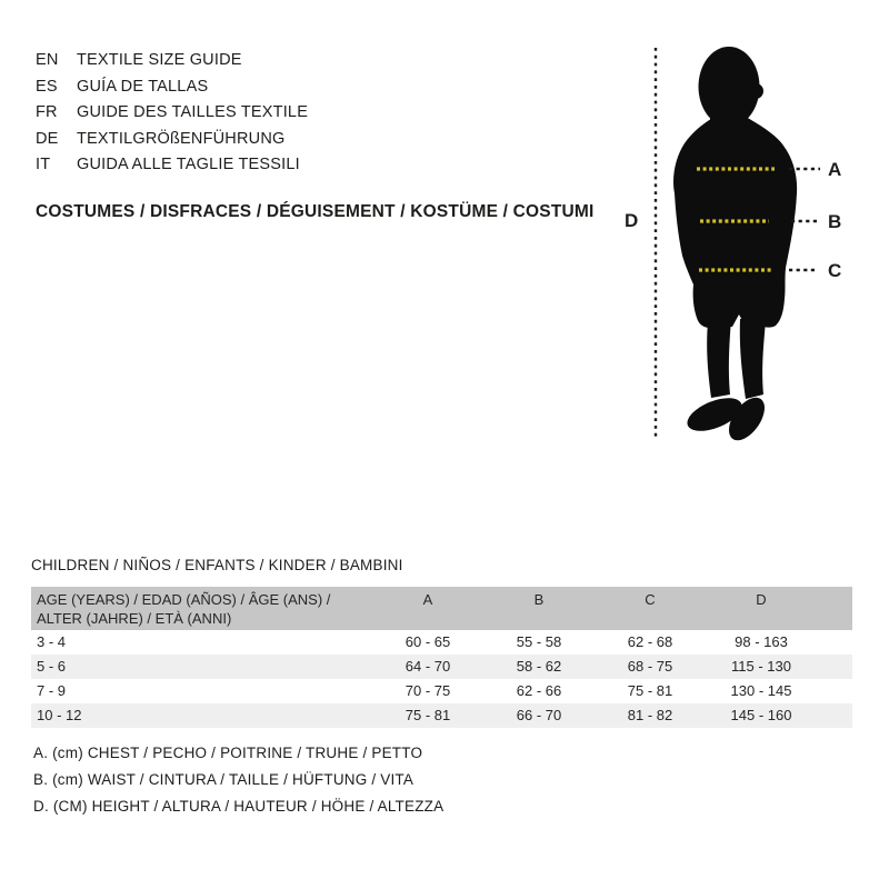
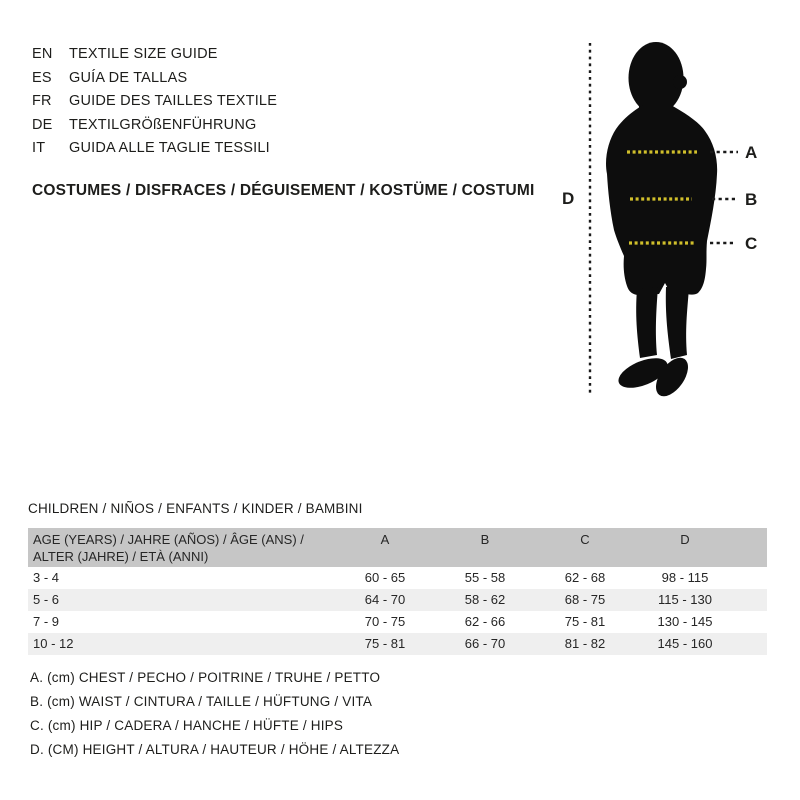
  EN
  TEXTILE SIZE GUIDE
  ES
  GUÍA DE TALLAS
  FR
  GUIDE DES TAILLES TEXTILE
  DE
  TEXTILGRÖßENFÜHRUNG
  IT
  GUIDA ALLE TAGLIE TESSILI
  COSTUMES / DISFRACES / DÉGUISEMENT / KOSTÜME / COSTUMI
  A
  B
  C
  D
  CHILDREN / NIÑOS / ENFANTS / KINDER / BAMBINI
- AGE (YEARS) / EDAD (AÑOS) / ÂGE (ANS) / ALTER (JAHRE) / ETÀ (ANNI)	A	B	C	D
+ AGE (YEARS) / JAHRE (AÑOS) / ÂGE (ANS) / ALTER (JAHRE) / ETÀ (ANNI)	A	B	C	D
- 3 - 4	60 - 65	55 - 58	62 - 68	98 - 163
+ 3 - 4	60 - 65	55 - 58	62 - 68	98 - 115
  5 - 6	64 - 70	58 - 62	68 - 75	115 - 130
  7 - 9	70 - 75	62 - 66	75 - 81	130 - 145
  10 - 12	75 - 81	66 - 70	81 - 82	145 - 160
  A. (cm) CHEST / PECHO / POITRINE / TRUHE / PETTO
  B. (cm) WAIST / CINTURA / TAILLE / HÜFTUNG / VITA
+ C. (cm) HIP / CADERA / HANCHE / HÜFTE / HIPS
  D. (CM) HEIGHT / ALTURA / HAUTEUR / HÖHE / ALTEZZA
